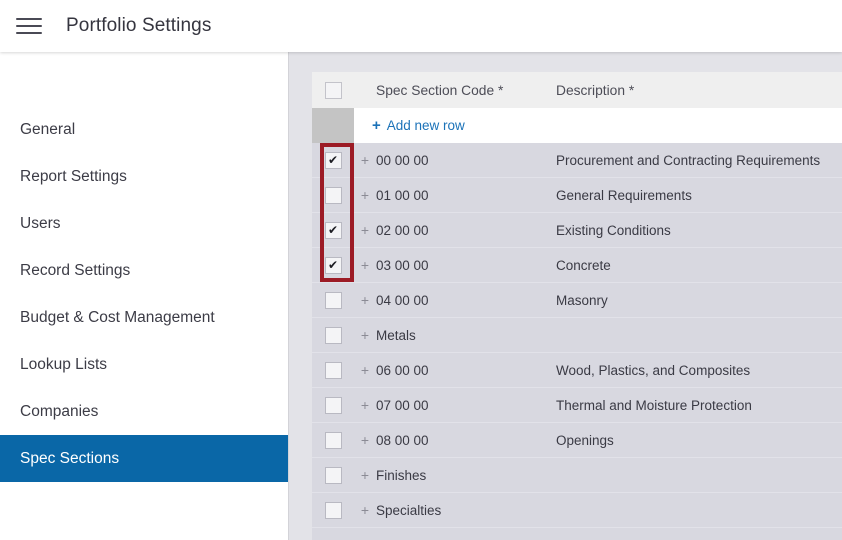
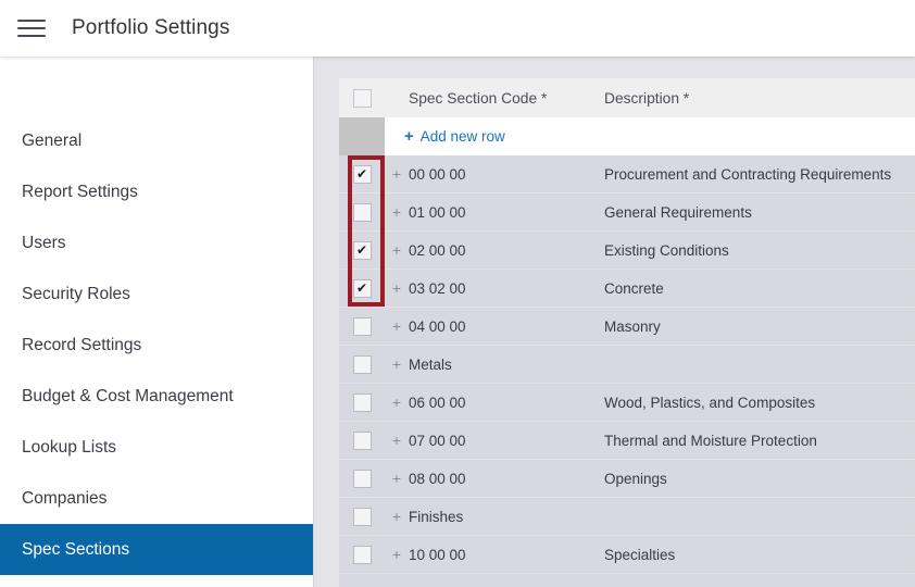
  Portfolio Settings
  General
  Report Settings
  Users
+ Security Roles
  Record Settings
  Budget & Cost Management
  Lookup Lists
  Companies
  Spec Sections
  Spec Section Code *
  Description *
  +
  Add new row
  +
  00 00 00
  Procurement and Contracting Requirements
  +
  01 00 00
  General Requirements
  +
  02 00 00
  Existing Conditions
  +
- 03 00 00
+ 03 02 00
  Concrete
  +
  04 00 00
  Masonry
  +
  Metals
  +
  06 00 00
  Wood, Plastics, and Composites
  +
  07 00 00
  Thermal and Moisture Protection
  +
  08 00 00
  Openings
  +
  Finishes
  +
+ 10 00 00
  Specialties
